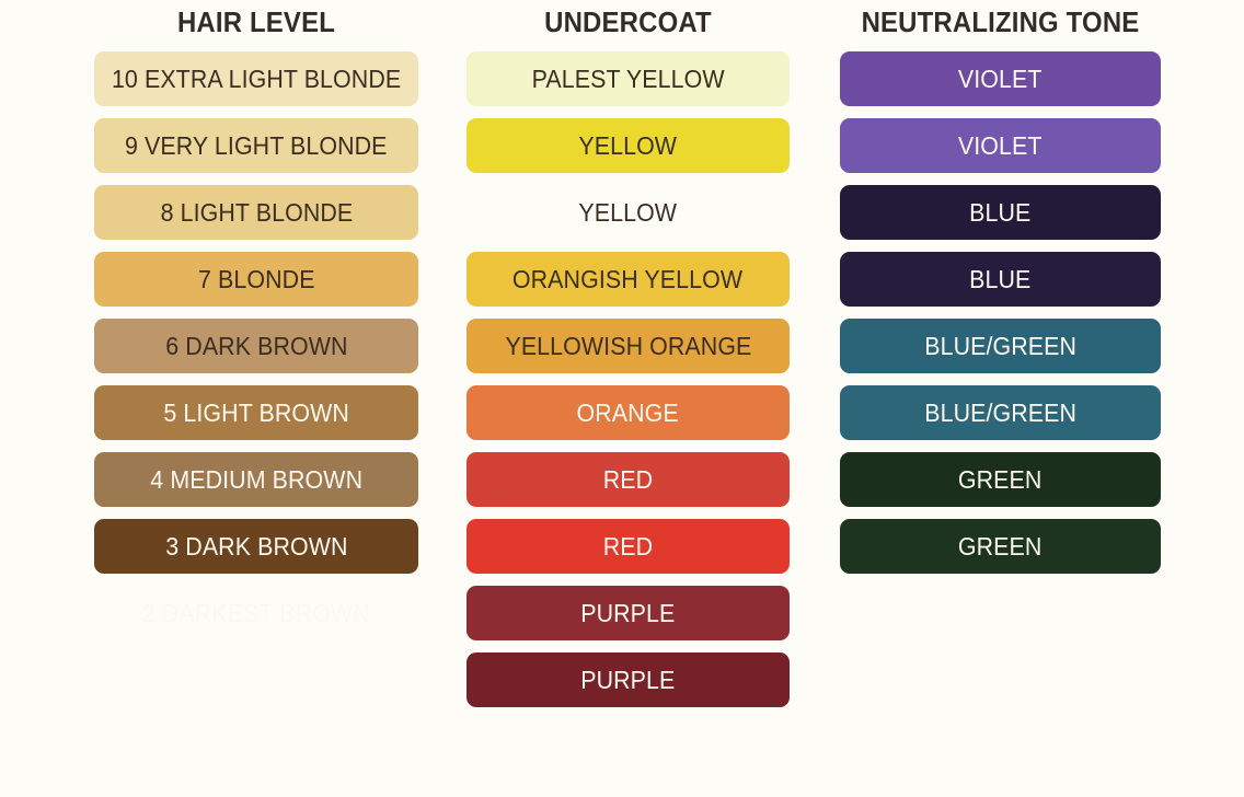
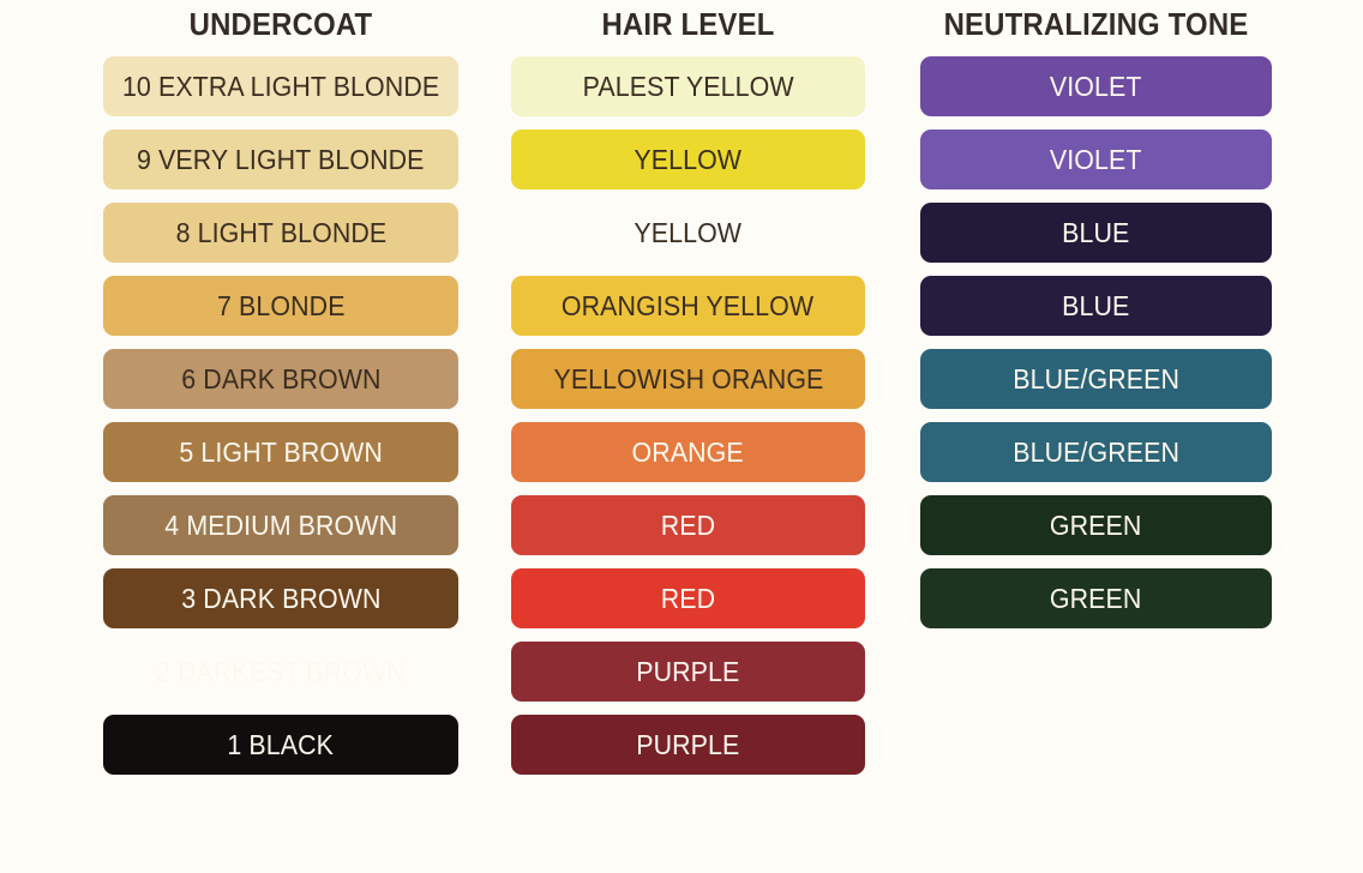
- HAIR LEVEL
+ UNDERCOAT
  10 EXTRA LIGHT BLONDE
  9 VERY LIGHT BLONDE
  8 LIGHT BLONDE
  7 BLONDE
  6 DARK BROWN
  5 LIGHT BROWN
  4 MEDIUM BROWN
  3 DARK BROWN
+ 1 BLACK
- UNDERCOAT
+ HAIR LEVEL
  PALEST YELLOW
  YELLOW
  YELLOW
  ORANGISH YELLOW
  YELLOWISH ORANGE
  ORANGE
  RED
  RED
  PURPLE
  PURPLE
  NEUTRALIZING TONE
  VIOLET
  VIOLET
  BLUE
  BLUE
  BLUE/GREEN
  BLUE/GREEN
  GREEN
  GREEN
